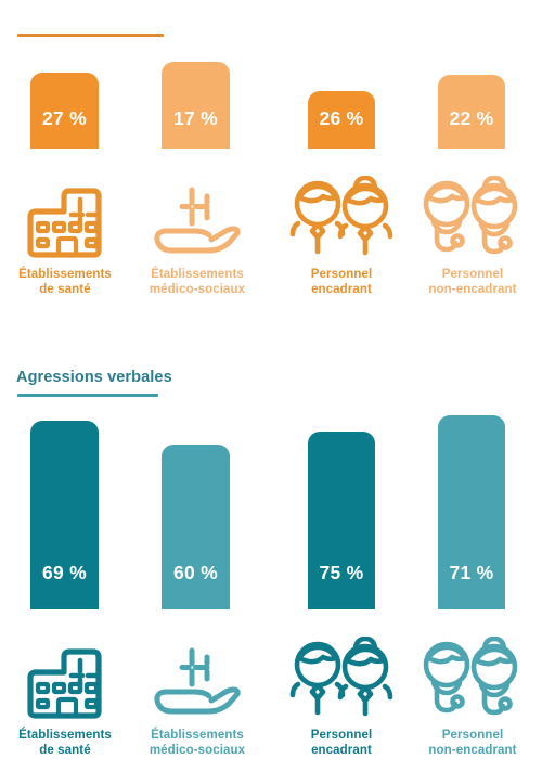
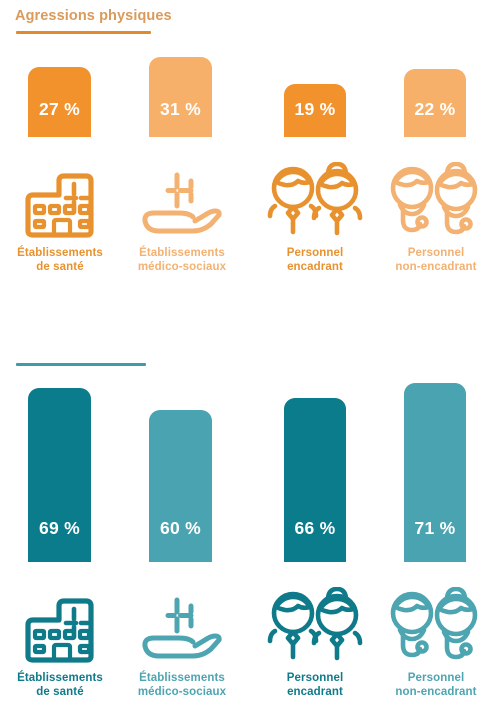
+ Agressions physiques
  27 %
- 17 %
+ 31 %
- 26 %
+ 19 %
  22 %
  Établissements
  de santé
  Établissements
  médico-sociaux
  Personnel
  encadrant
  Personnel
  non-encadrant
- Agressions verbales
  69 %
  60 %
- 75 %
+ 66 %
  71 %
  Établissements
  de santé
  Établissements
  médico-sociaux
  Personnel
  encadrant
  Personnel
  non-encadrant
